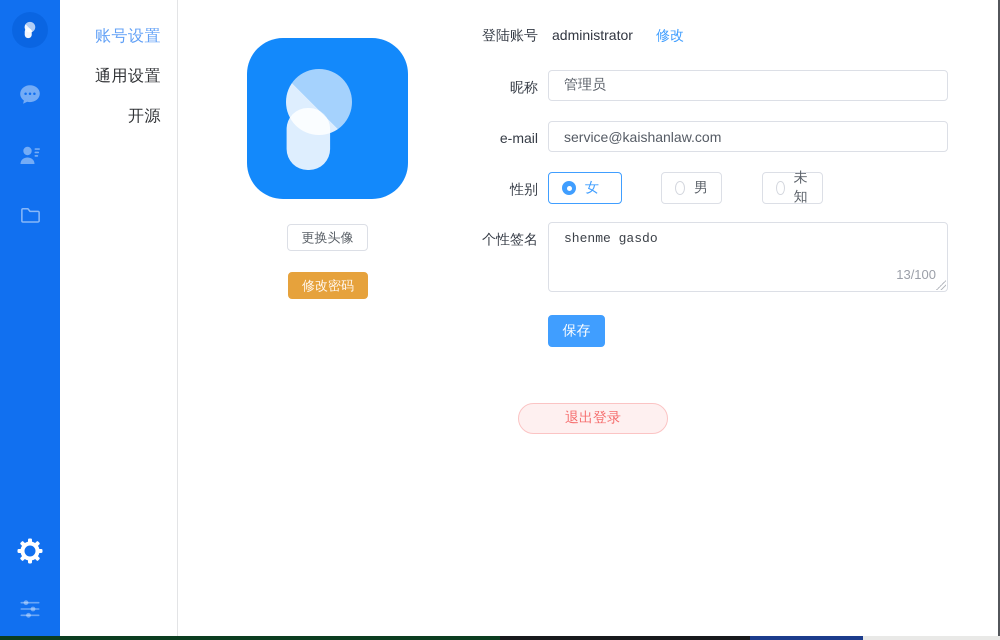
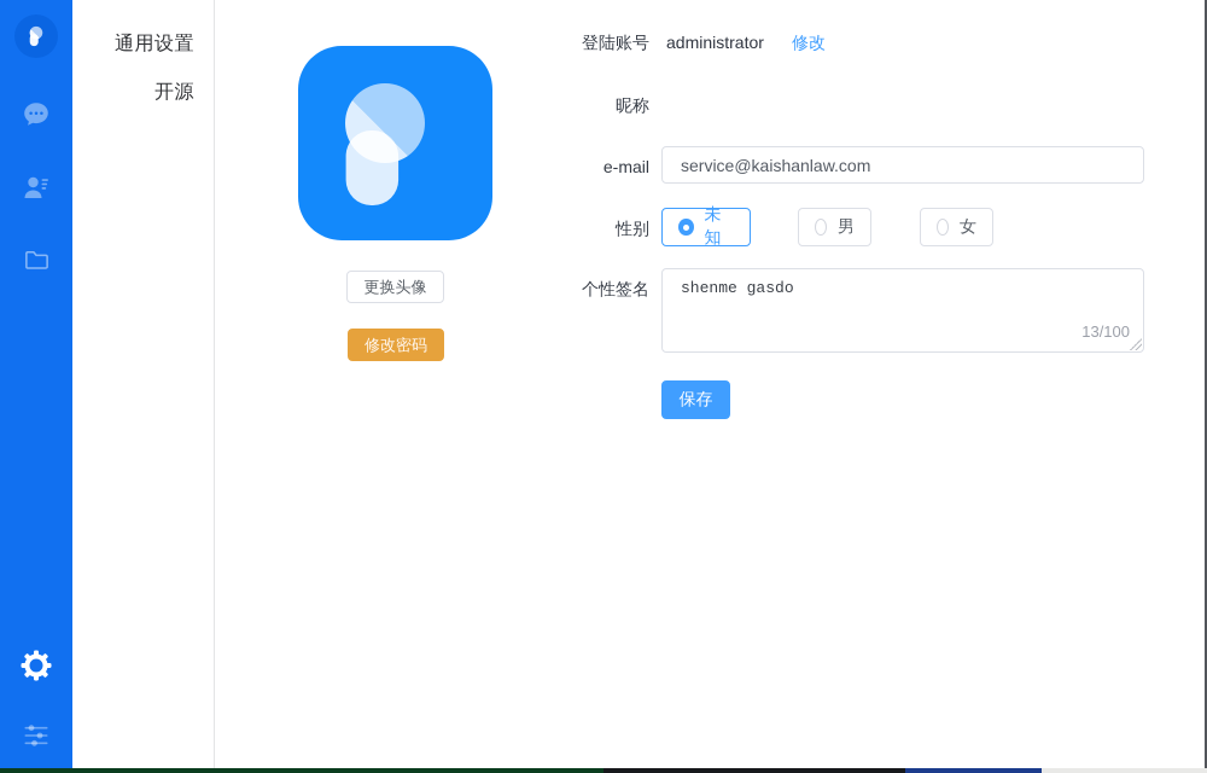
- 账号设置
  通用设置
  开源
  更换头像
  修改密码
  登陆账号
  administrator
  修改
  昵称
- 管理员
  e-mail
  service@kaishanlaw.com
  性别
- 女
+ 未知
  男
- 未知
+ 女
  个性签名
  shenme gasdo
  13/100
  保存
- 退出登录
